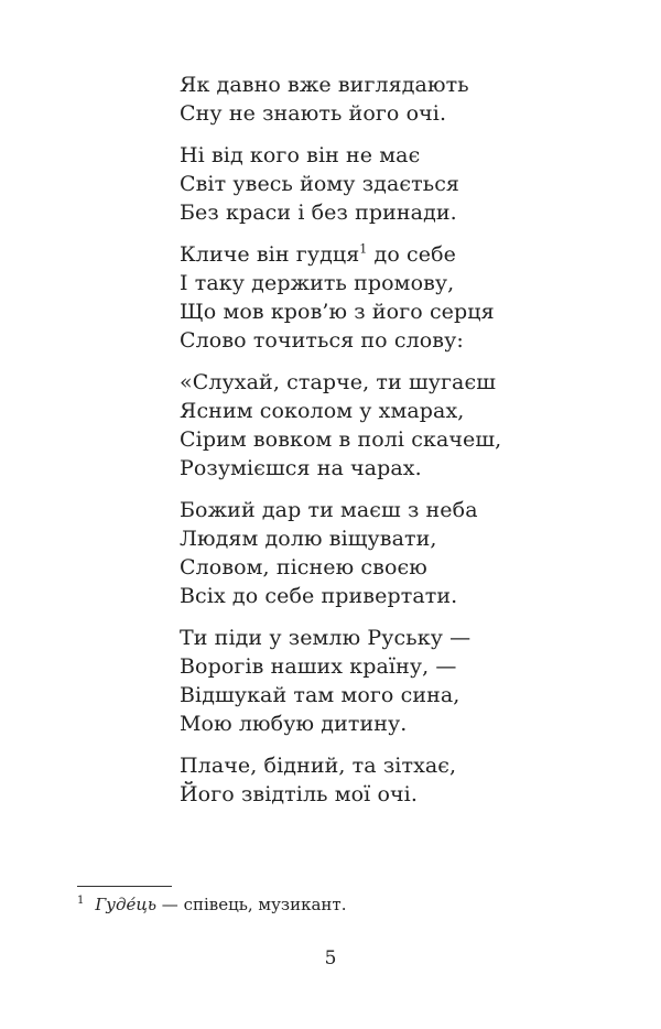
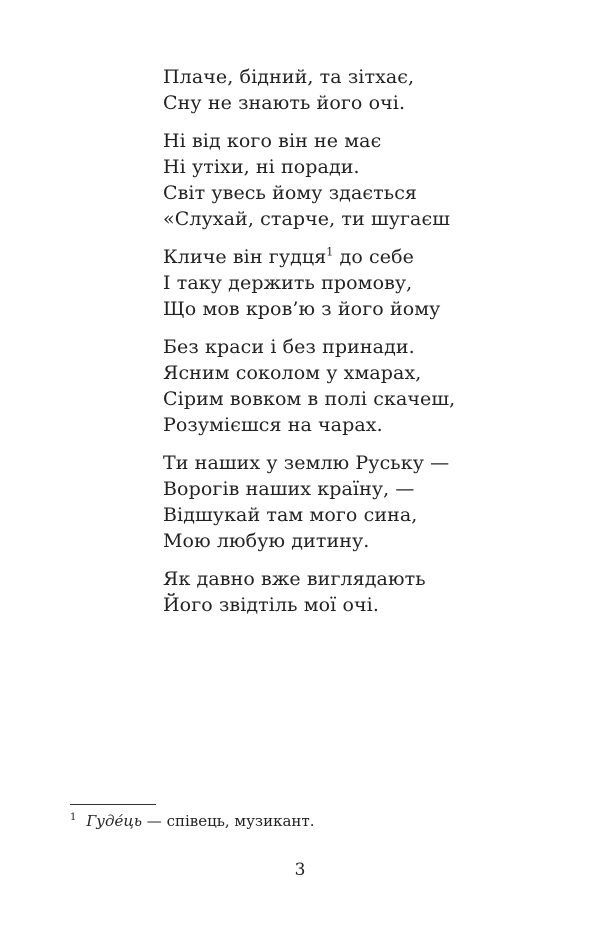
- Як давно вже виглядають
+ Плаче, бідний, та зітхає,
  Сну не знають його очі.
  Ні від кого він не має
+ Ні утіхи, ні поради.
  Світ увесь йому здається
- Без краси і без принади.
+ «Слухай, старче, ти шугаєш
  Кличе він гудця1 до себе
  І таку держить промову,
- Що мов кров’ю з його серця
+ Що мов кров’ю з його йому
- Слово точиться по слову:
- «Слухай, старче, ти шугаєш
+ Без краси і без принади.
  Ясним соколом у хмарах,
  Сірим вовком в полі скачеш,
  Розумієшся на чарах.
- Божий дар ти маєш з неба
- Людям долю віщувати,
- Словом, піснею своєю
- Всіх до себе привертати.
- Ти піди у землю Руську —
+ Ти наших у землю Руську —
  Ворогів наших країну, —
  Відшукай там мого сина,
  Мою любую дитину.
- Плаче, бідний, та зітхає,
+ Як давно вже виглядають
  Його звідтіль мої очі.
  1 Гуде́ць — співець, музикант.
- 5
+ 3
